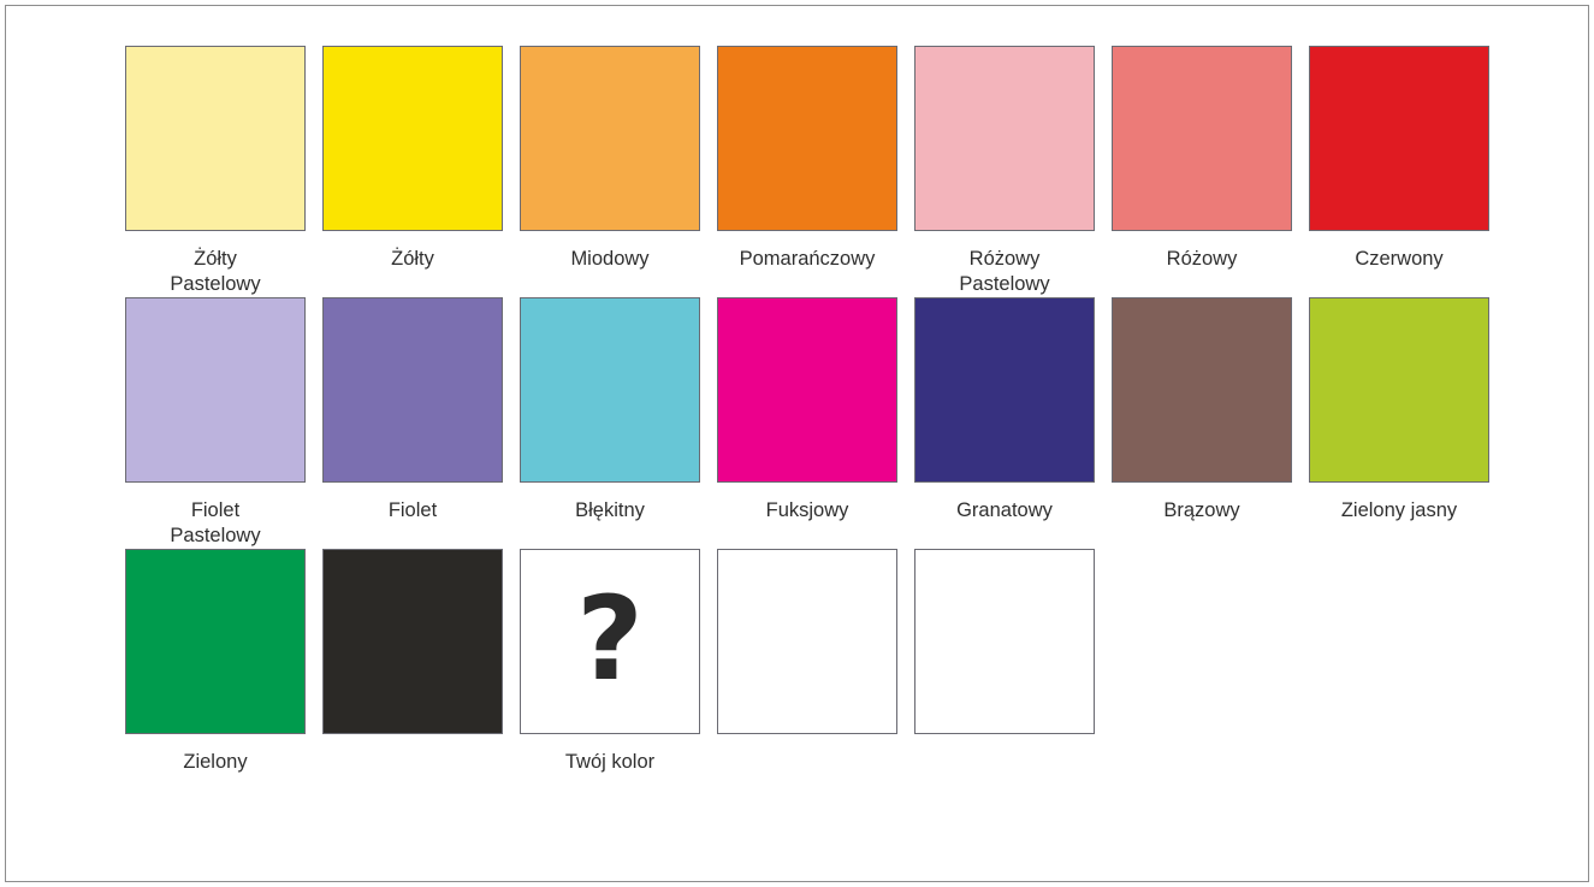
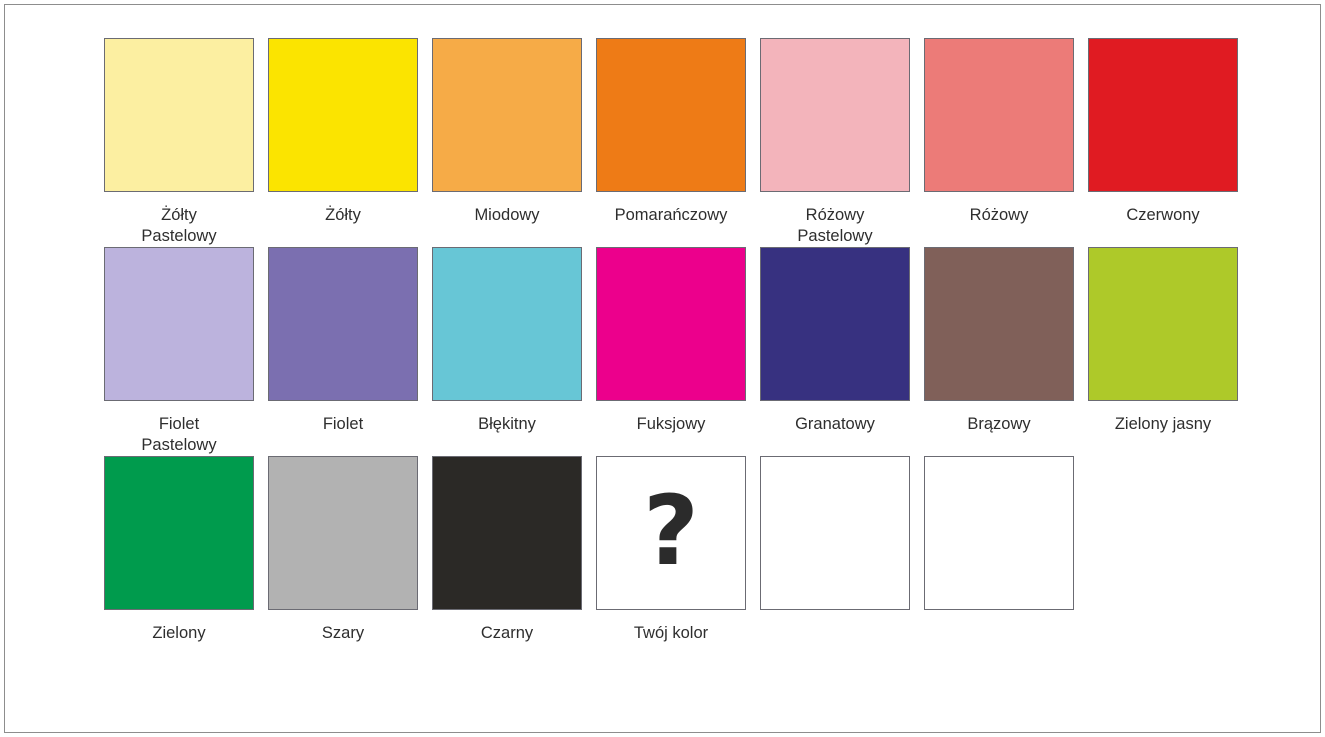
  Żółty
  Pastelowy
  Żółty
  Miodowy
  Pomarańczowy
  Różowy
  Pastelowy
  Różowy
  Czerwony
  Fiolet
  Pastelowy
  Fiolet
  Błękitny
  Fuksjowy
  Granatowy
  Brązowy
  Zielony jasny
  Zielony
+ Szary
+ Czarny
  ?
  Twój kolor
